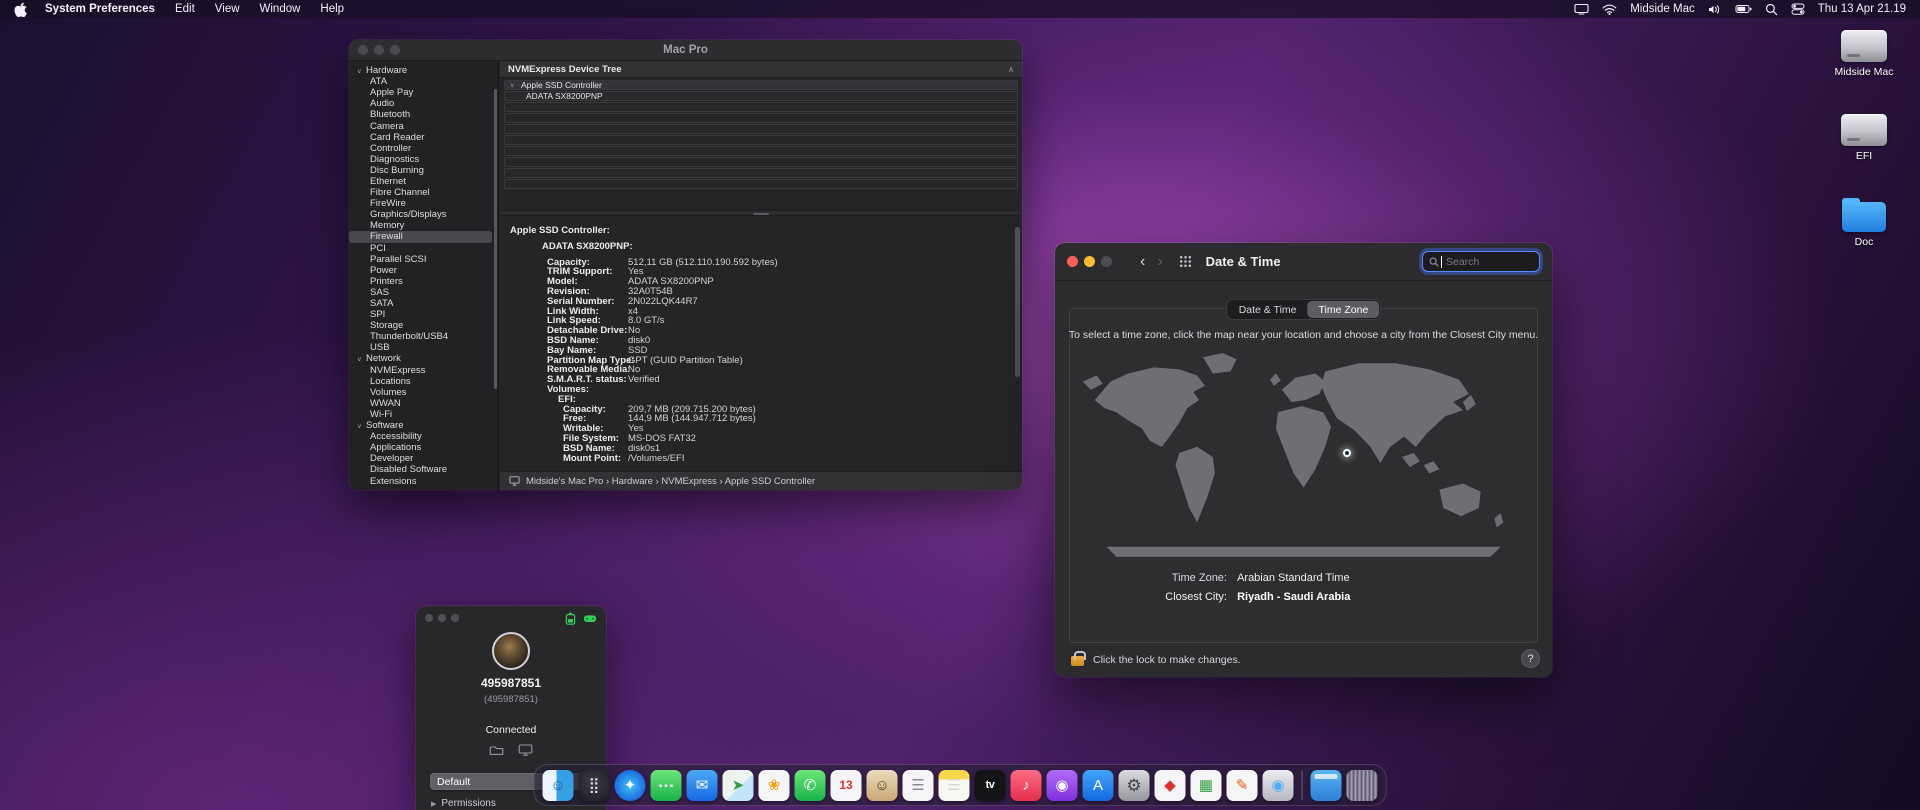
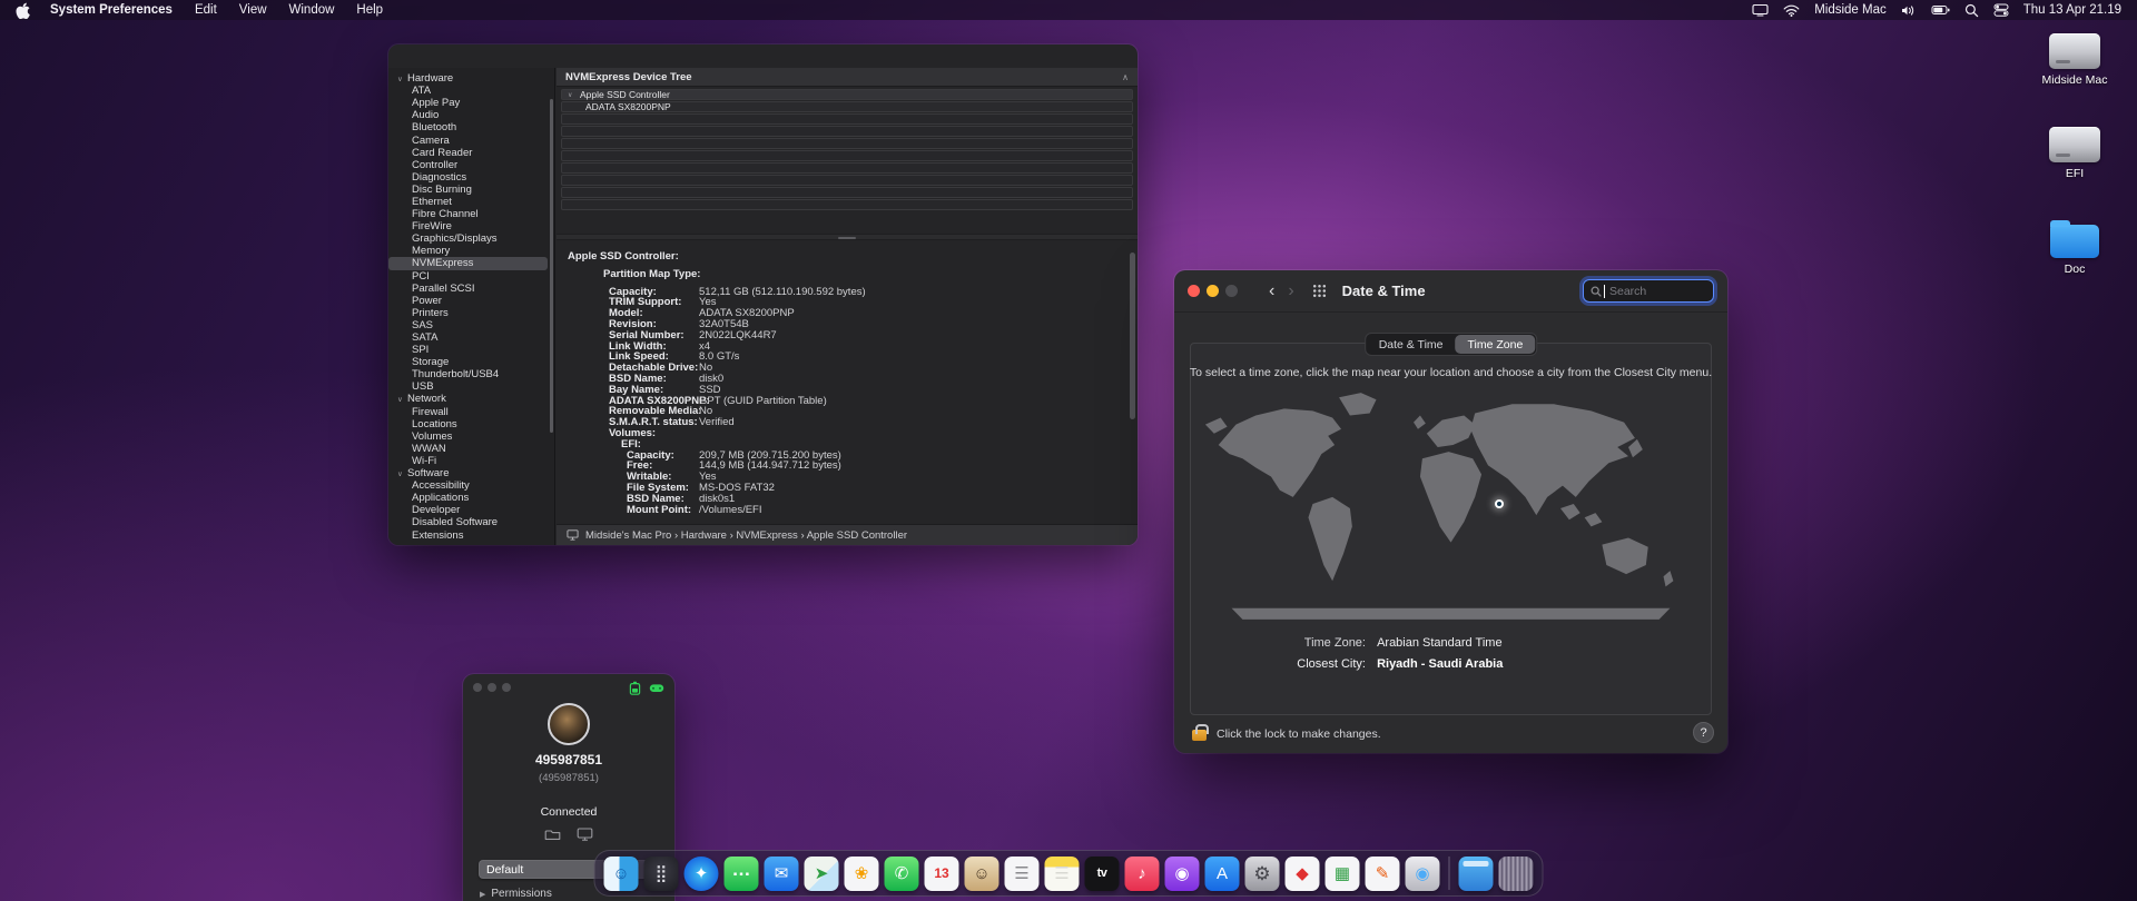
  System Preferences
  Edit
  View
  Window
  Help
  Midside Mac
  Thu 13 Apr 21.19
  Midside Mac
  EFI
  Doc
- Mac Pro
  Hardware
  ATA
  Apple Pay
  Audio
  Bluetooth
  Camera
  Card Reader
  Controller
  Diagnostics
  Disc Burning
  Ethernet
  Fibre Channel
  FireWire
  Graphics/Displays
  Memory
- Firewall
+ NVMExpress
  PCI
  Parallel SCSI
  Power
  Printers
  SAS
  SATA
  SPI
  Storage
  Thunderbolt/USB4
  USB
  Network
- NVMExpress
+ Firewall
  Locations
  Volumes
  WWAN
  Wi-Fi
  Software
  Accessibility
  Applications
  Developer
  Disabled Software
  Extensions
  NVMExpress Device Tree
  ∧
  Apple SSD Controller
  ADATA SX8200PNP
  Apple SSD Controller:
- ADATA SX8200PNP:
+ Partition Map Type:
  Capacity:
  512,11 GB (512.110.190.592 bytes)
  TRIM Support:
  Yes
  Model:
  ADATA SX8200PNP
  Revision:
  32A0T54B
  Serial Number:
  2N022LQK44R7
  Link Width:
  x4
  Link Speed:
  8.0 GT/s
  Detachable Drive:
  No
  BSD Name:
  disk0
  Bay Name:
  SSD
- Partition Map Type:
+ ADATA SX8200PNP:
  GPT (GUID Partition Table)
  Removable Media:
  No
  S.M.A.R.T. status:
  Verified
  Volumes:
  EFI:
  Capacity:
  209,7 MB (209.715.200 bytes)
  Free:
  144,9 MB (144.947.712 bytes)
  Writable:
  Yes
  File System:
  MS-DOS FAT32
  BSD Name:
  disk0s1
  Mount Point:
  /Volumes/EFI
  Midside's Mac Pro › Hardware › NVMExpress › Apple SSD Controller
  ‹
  ›
  Date & Time
  Search
  Date & Time
  Time Zone
  To select a time zone, click the map near your location and choose a city from the Closest City menu.
  Time Zone: Arabian Standard Time
  Closest City: Riyadh - Saudi Arabia
  Click the lock to make changes.
  ?
  495987851
  (495987851)
  Connected
  Default
  Permissions
  ☺
  ⣿
  ✦
  …
  ✉
  ➤
  ❀
  ✆
  13
  ☺
  ☰
  ☰
  tv
  ♪
  ◉
  A
  ⚙
  ◆
  ▦
  ✎
  ◉
